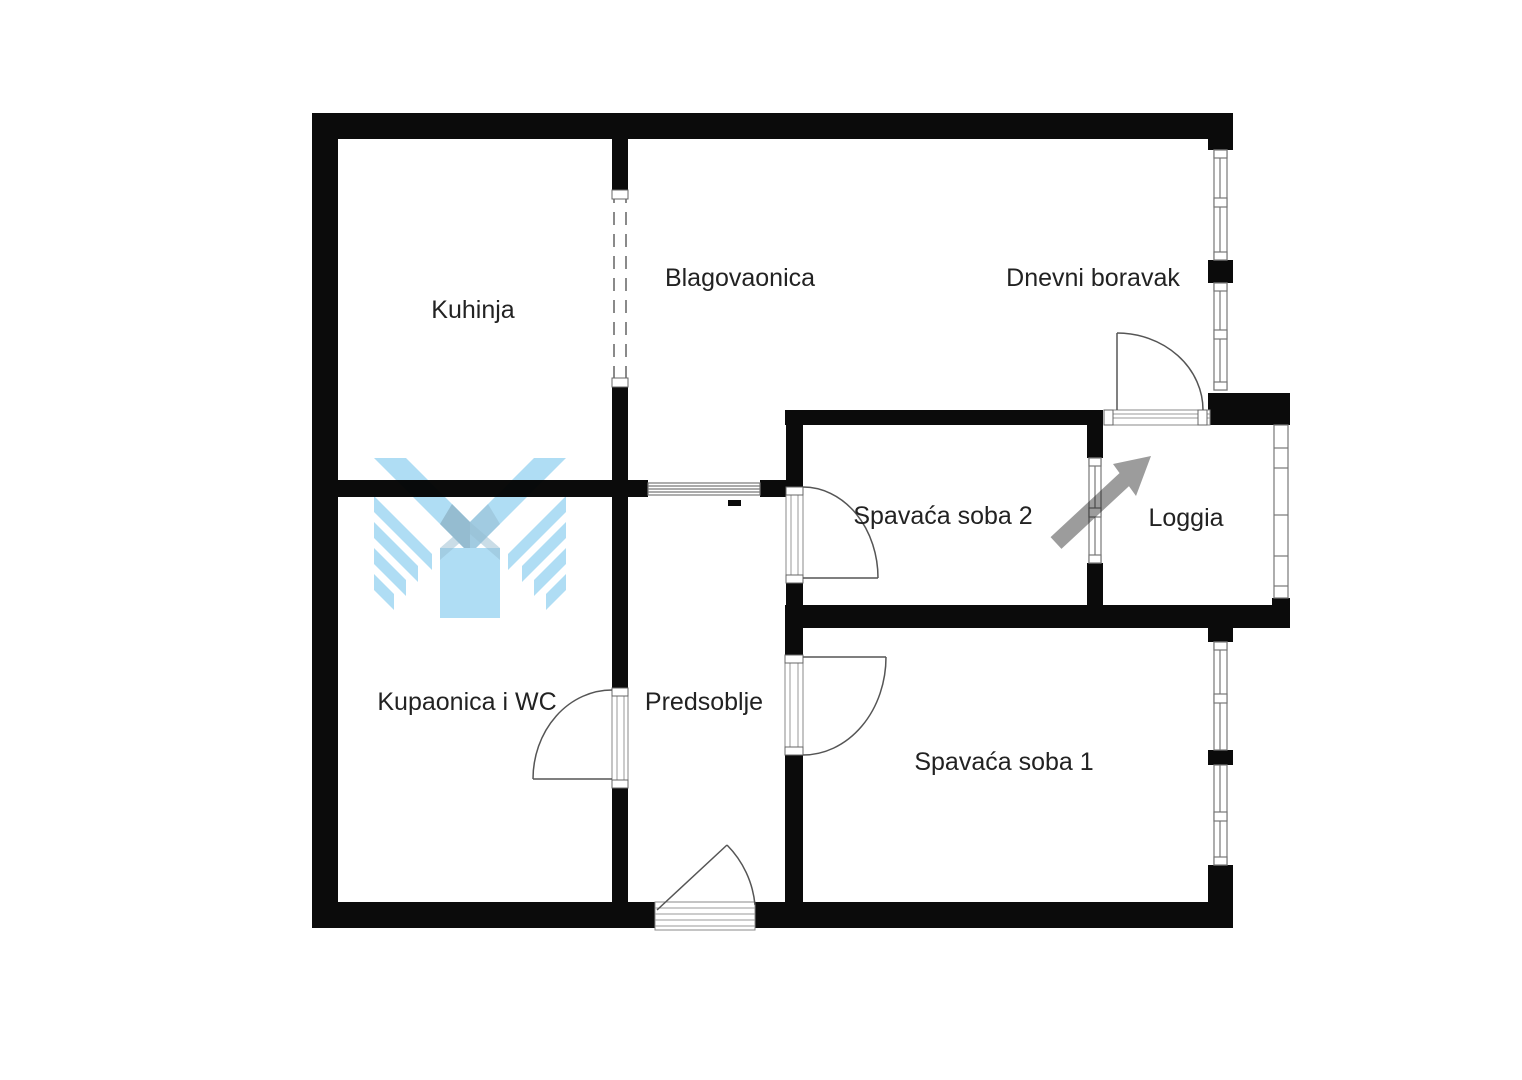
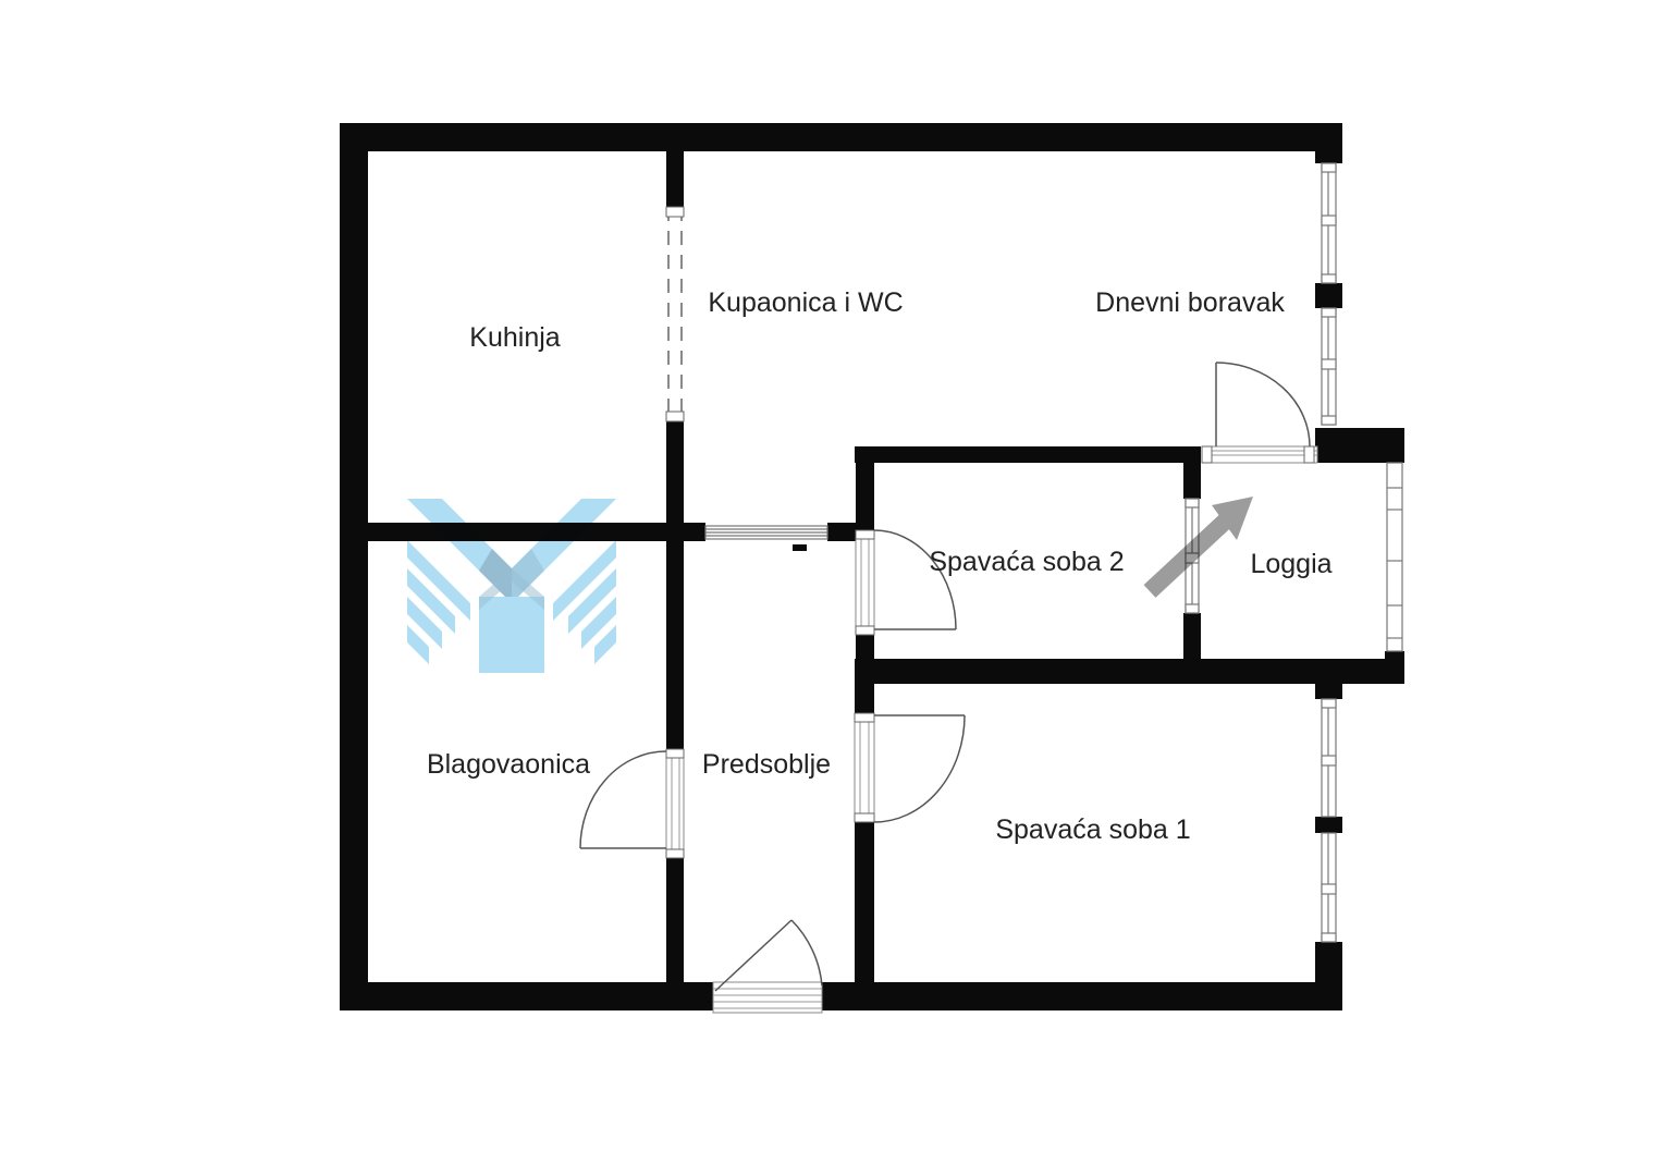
  Kuhinja
- Blagovaonica
+ Kupaonica i WC
  Dnevni boravak
  Spavaća soba 2
  Loggia
- Kupaonica i WC
+ Blagovaonica
  Predsoblje
  Spavaća soba 1
